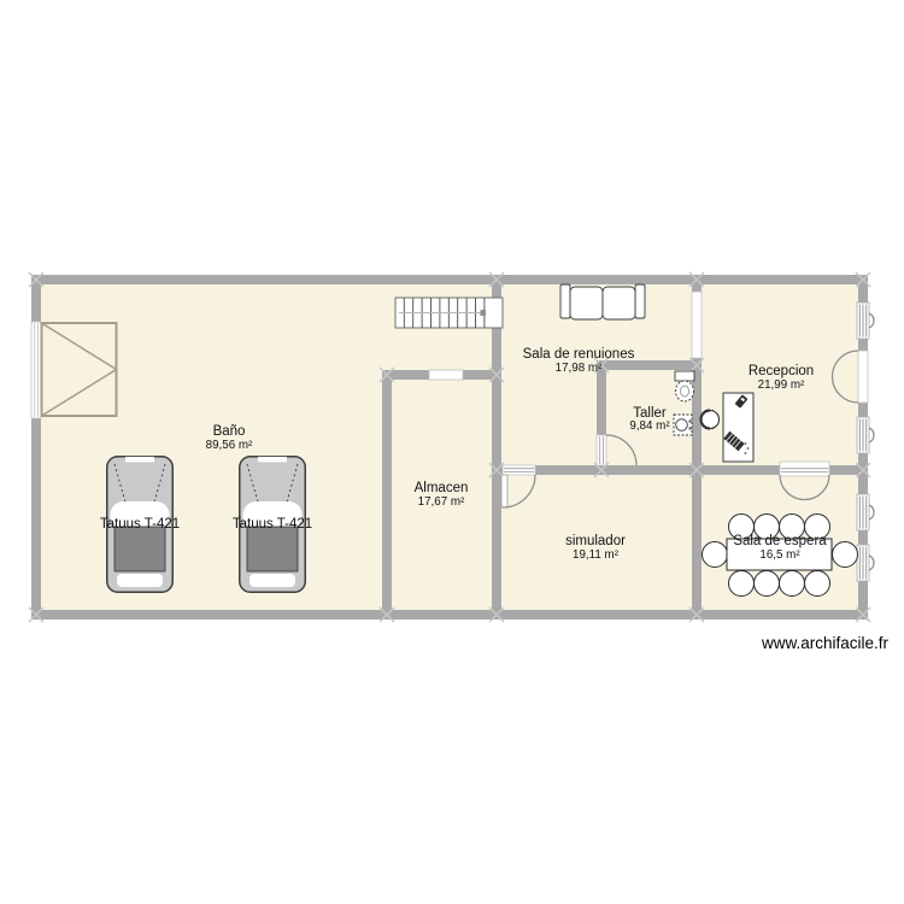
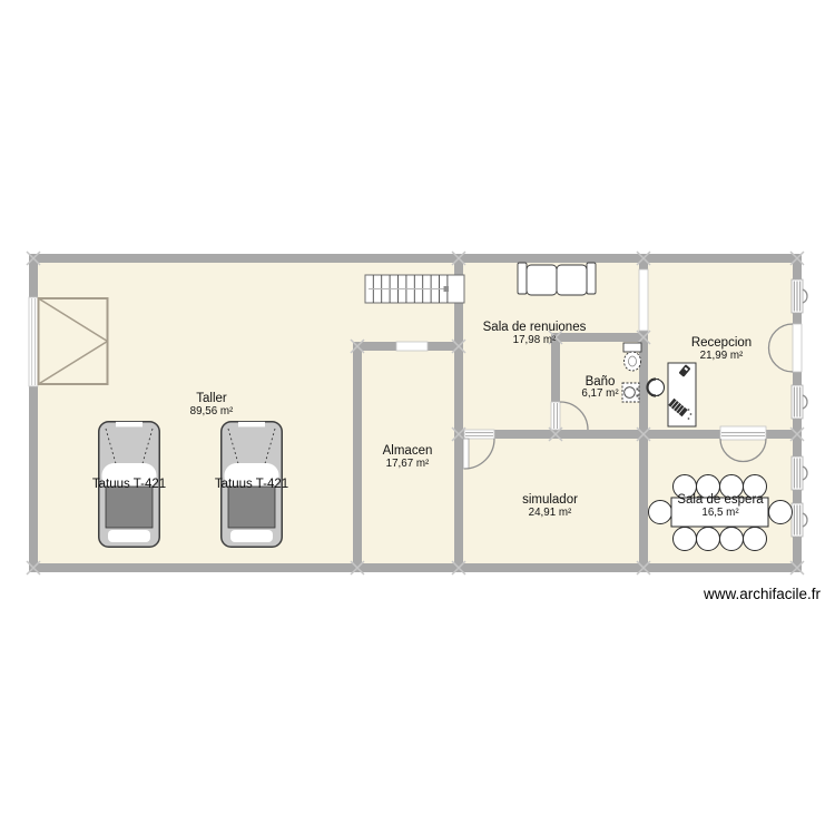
- Baño
+ Taller
  89,56 m²
  Almacen
  17,67 m²
  Sala de renuiones
  17,98 m²
- Taller
+ Baño
- 9,84 m²
+ 6,17 m²
  Recepcion
  21,99 m²
  simulador
- 19,11 m²
+ 24,91 m²
  Sala de espera
  16,5 m²
  Tatuus T-421
  Tatuus T-421
  www.archifacile.fr
